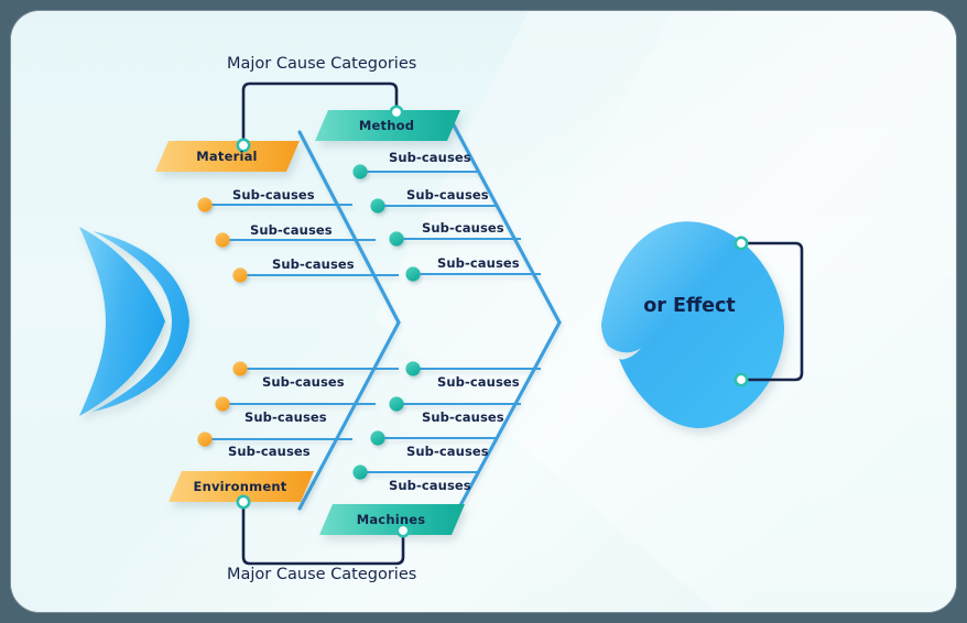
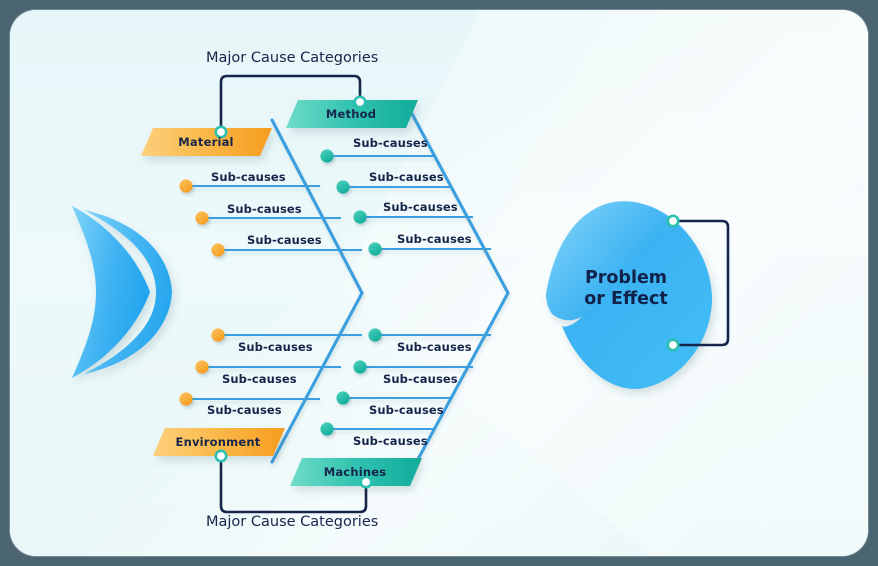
  Major Cause Categories
  Major Cause Categories
+ Problem
  or Effect
  Material
  Method
  Environment
  Machines
  Sub-causes
  Sub-causes
  Sub-causes
  Sub-causes
  Sub-causes
  Sub-causes
  Sub-causes
  Sub-causes
  Sub-causes
  Sub-causes
  Sub-causes
  Sub-causes
  Sub-causes
  Sub-causes
